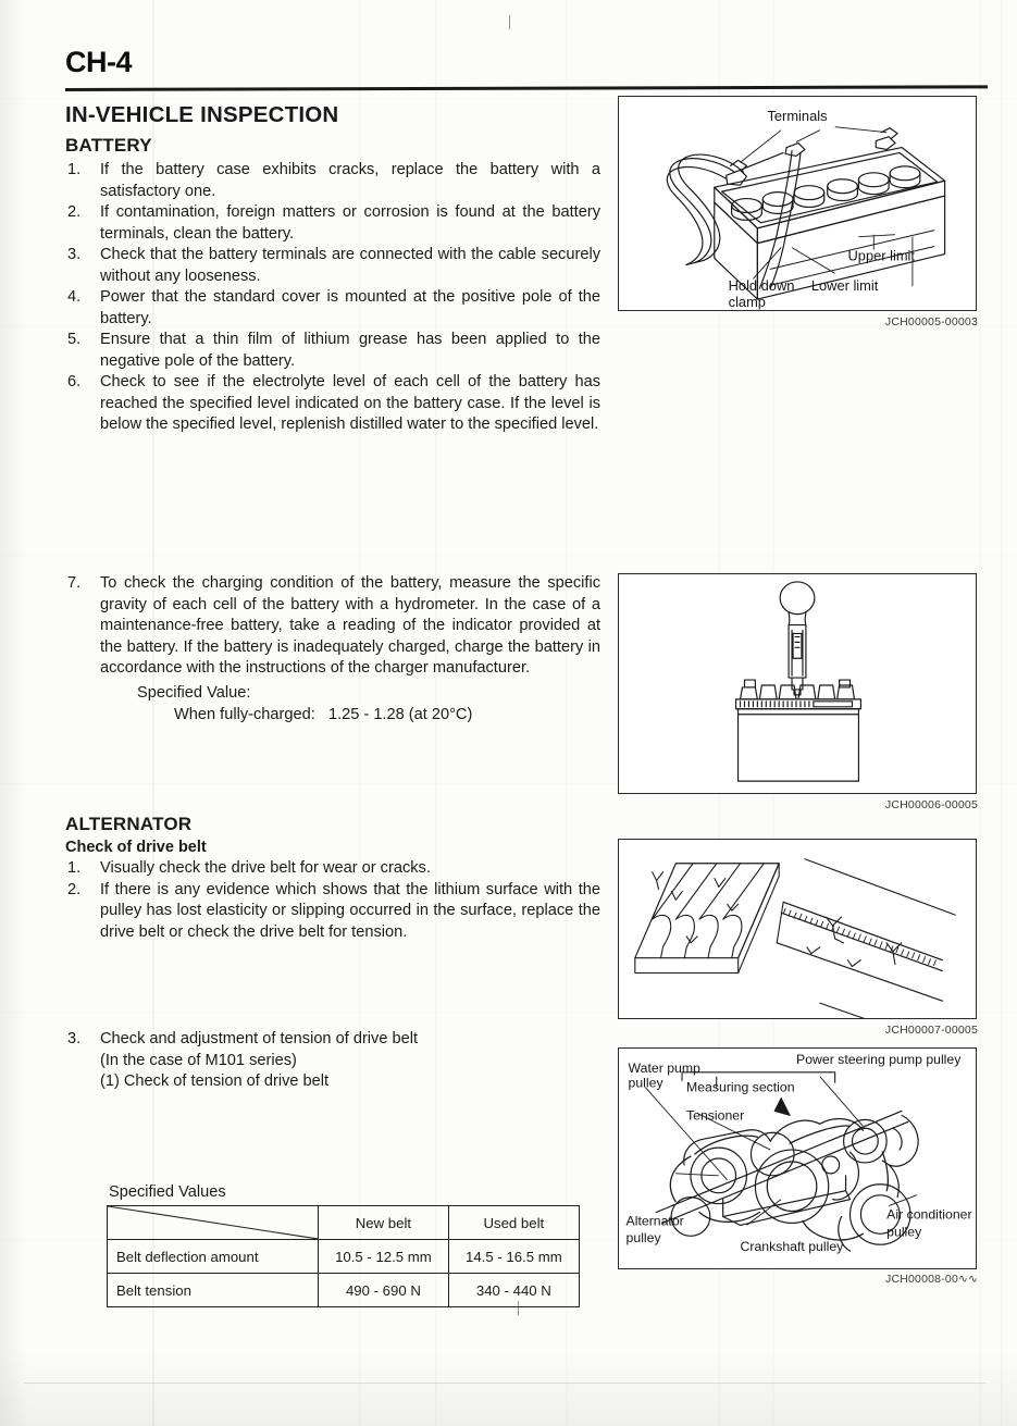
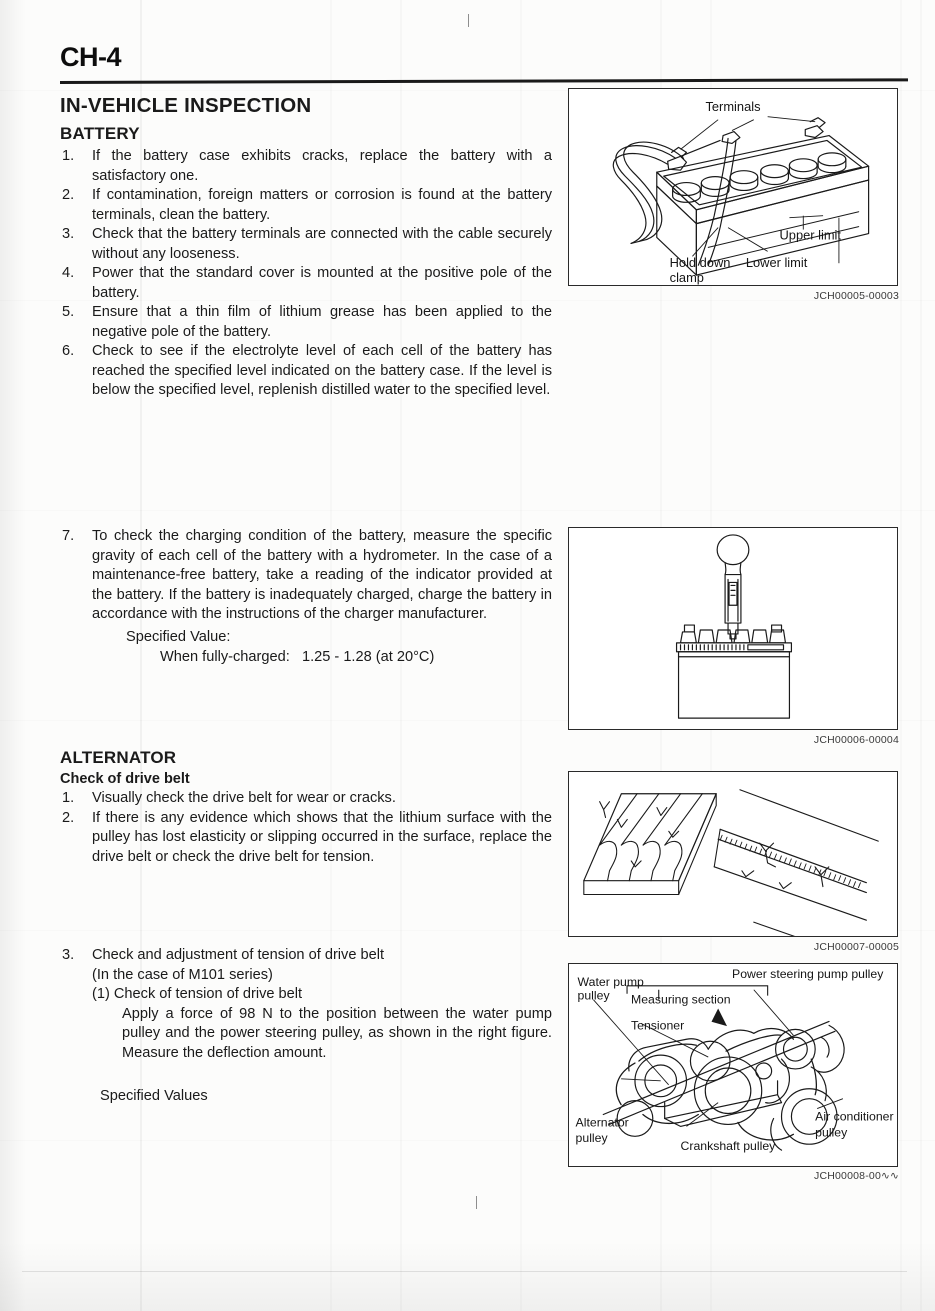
  CH-4
  IN-VEHICLE INSPECTION
  BATTERY
  1.
  If the battery case exhibits cracks, replace the battery with a satisfactory one.
  2.
  If contamination, foreign matters or corrosion is found at the battery terminals, clean the battery.
  3.
  Check that the battery terminals are connected with the cable securely without any looseness.
  4.
  Power that the standard cover is mounted at the positive pole of the battery.
  5.
  Ensure that a thin film of lithium grease has been applied to the negative pole of the battery.
  6.
  Check to see if the electrolyte level of each cell of the battery has reached the specified level indicated on the battery case. If the level is below the specified level, replenish distilled water to the specified level.
  7.
  To check the charging condition of the battery, measure the specific gravity of each cell of the battery with a hydrometer. In the case of a maintenance-free battery, take a reading of the indicator provided at the battery. If the battery is inadequately charged, charge the battery in accordance with the instructions of the charger manufacturer.
  Specified Value:
  When fully-charged: 1.25 - 1.28 (at 20°C)
  ALTERNATOR
  Check of drive belt
  1.
  Visually check the drive belt for wear or cracks.
  2.
  If there is any evidence which shows that the lithium surface with the pulley has lost elasticity or slipping occurred in the surface, replace the drive belt or check the drive belt for tension.
  3.
  Check and adjustment of tension of drive belt
  (In the case of M101 series)
  (1) Check of tension of drive belt
+ Apply a force of 98 N to the position between the water pump pulley and the power steering pulley, as shown in the right figure. Measure the deflection amount.
  Specified Values
- 	New belt	Used belt
- Belt deflection amount	10.5 - 12.5 mm	14.5 - 16.5 mm
- Belt tension	490 - 690 N	340 - 440 N
  Terminals
  Hold down
  clamp
  Lower limit
  Upper limit
  JCH00005-00003
- JCH00006-00005
+ JCH00006-00004
  JCH00007-00005
  Water pump
  pulley
  Power steering pump pulley
  Measuring section
  Tensioner
  Alternator
  pulley
  Crankshaft pulley
  Air conditioner
  pulley
  JCH00008-00∿∿
